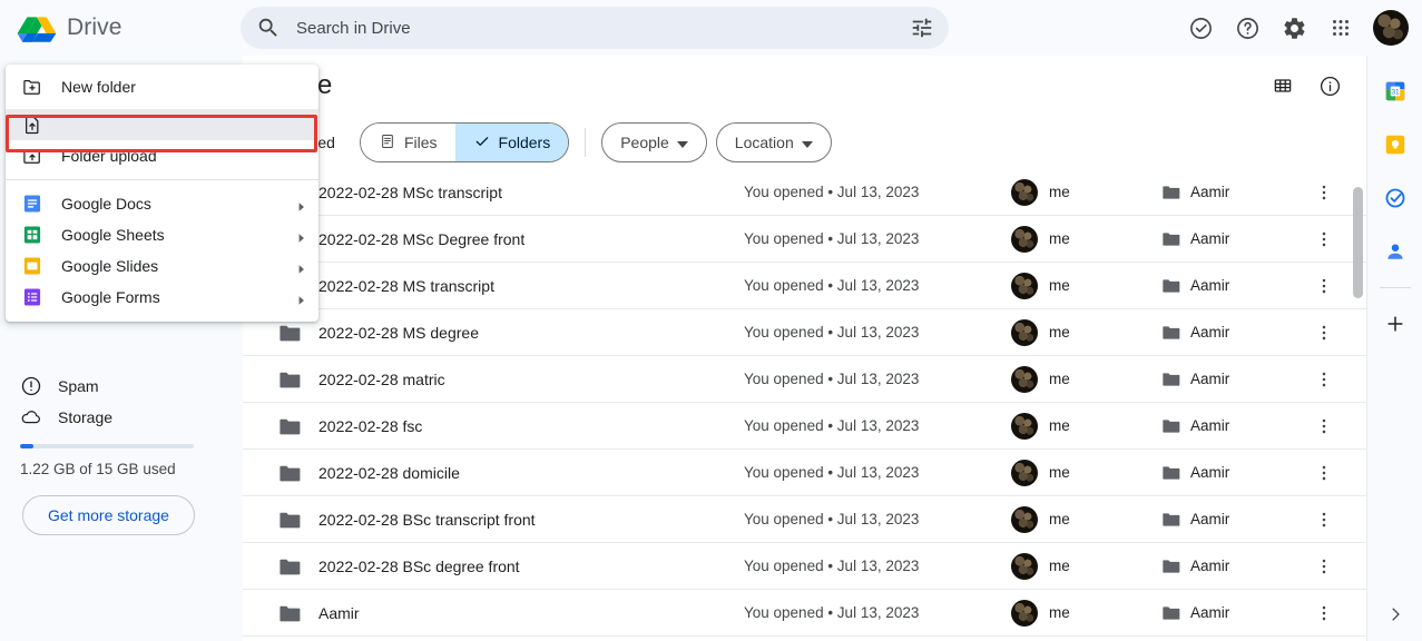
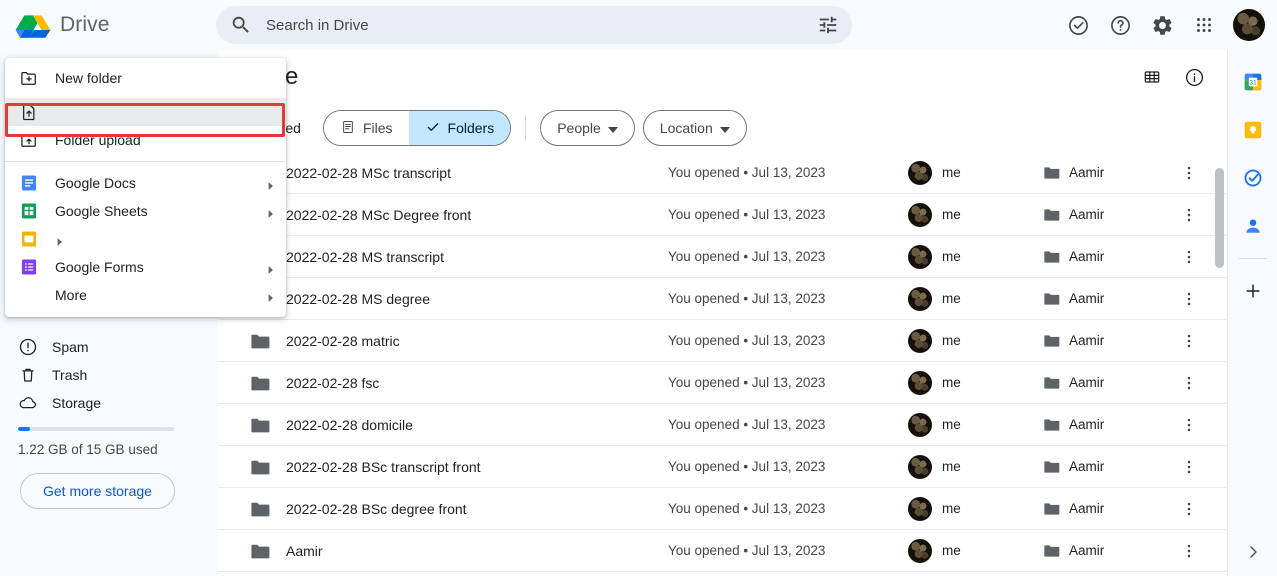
  Drive
  Search in Drive
  Spam
+ Trash
  Storage
  1.22 GB of 15 GB used
  Get more storage
  Files
  Folders
  People
  Location
  2022-02-28 MSc transcript
  You opened • Jul 13, 2023
  me
  Aamir
  2022-02-28 MSc Degree front
  You opened • Jul 13, 2023
  me
  Aamir
  2022-02-28 MS transcript
  You opened • Jul 13, 2023
  me
  Aamir
  2022-02-28 MS degree
  You opened • Jul 13, 2023
  me
  Aamir
  2022-02-28 matric
  You opened • Jul 13, 2023
  me
  Aamir
  2022-02-28 fsc
  You opened • Jul 13, 2023
  me
  Aamir
  2022-02-28 domicile
  You opened • Jul 13, 2023
  me
  Aamir
  2022-02-28 BSc transcript front
  You opened • Jul 13, 2023
  me
  Aamir
  2022-02-28 BSc degree front
  You opened • Jul 13, 2023
  me
  Aamir
  Aamir
  You opened • Jul 13, 2023
  me
  Aamir
  New folder
  Folder upload
  Google Docs
  Google Sheets
- Google Slides
  Google Forms
+ More
